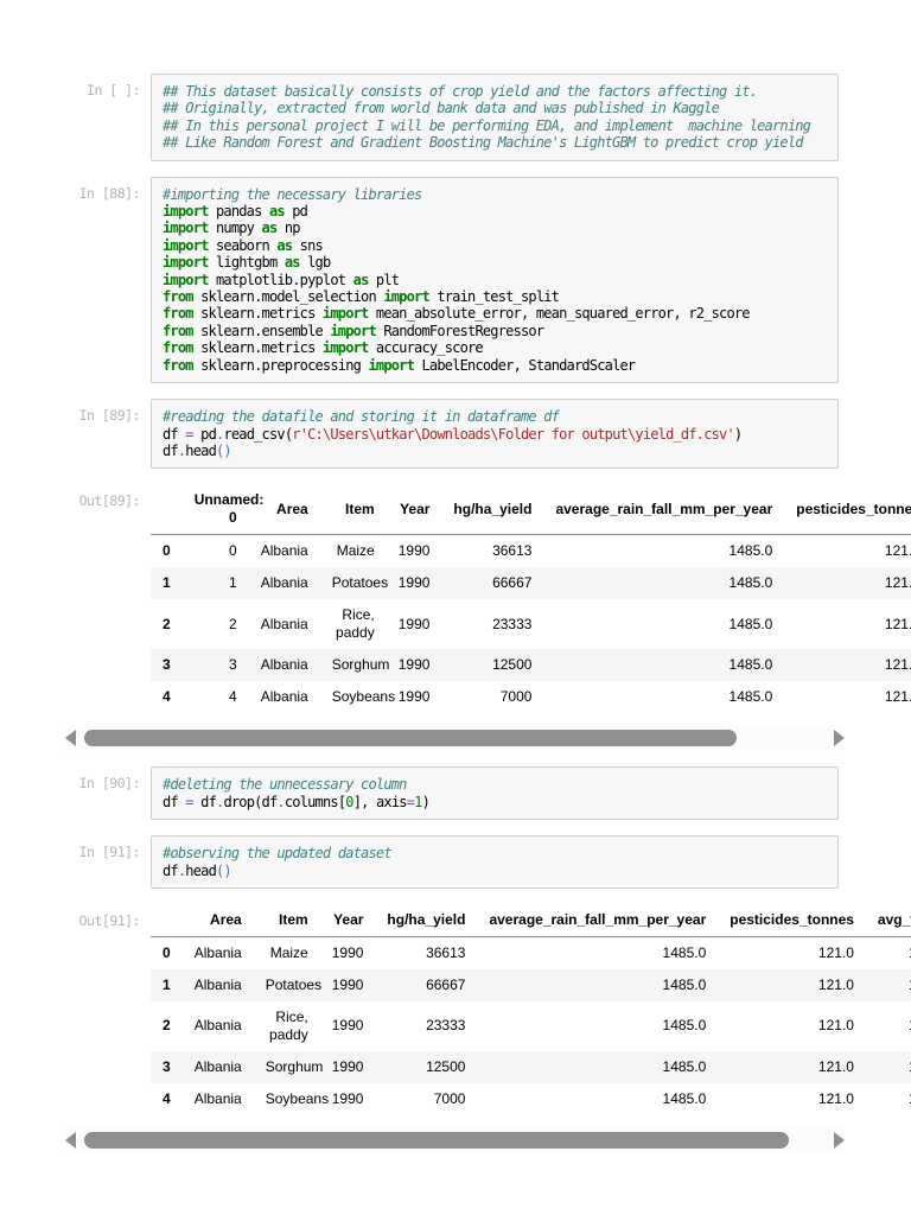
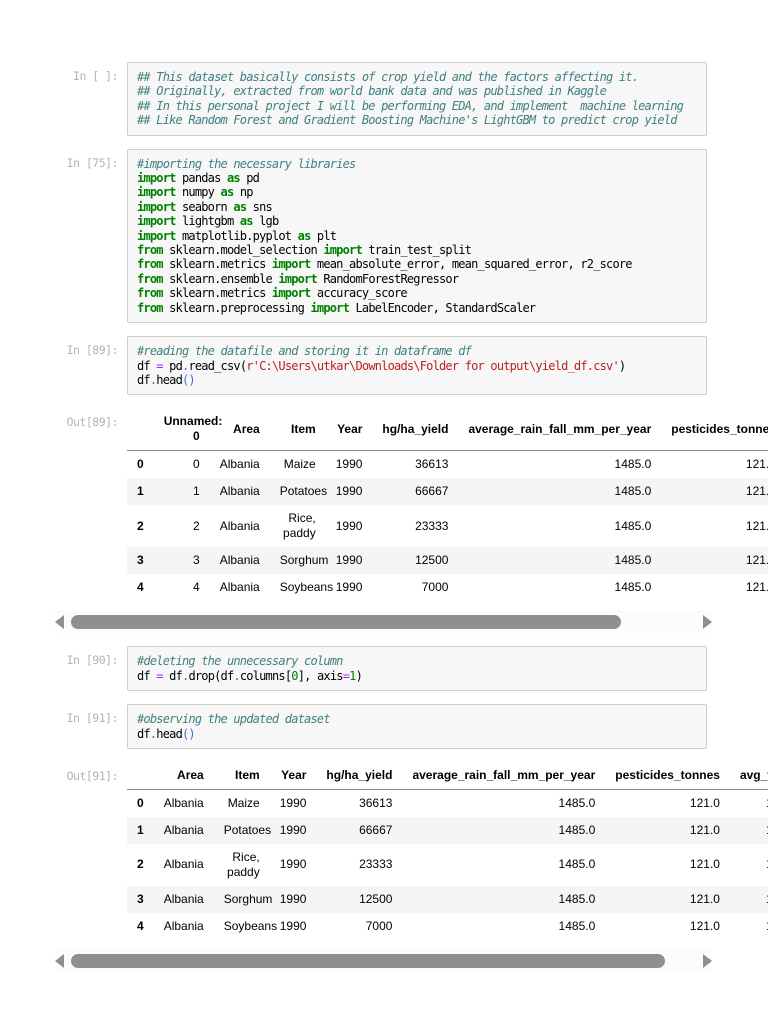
  In [ ]:
  ## This dataset basically consists of crop yield and the factors affecting it.
  ## Originally, extracted from world bank data and was published in Kaggle
  ## In this personal project I will be performing EDA, and implement machine learning
  ## Like Random Forest and Gradient Boosting Machine's LightGBM to predict crop yield
- In [88]:
+ In [75]:
  #importing the necessary libraries
  import pandas as pd
  import numpy as np
  import seaborn as sns
  import lightgbm as lgb
  import matplotlib.pyplot as plt
  from sklearn.model_selection import train_test_split
  from sklearn.metrics import mean_absolute_error, mean_squared_error, r2_score
  from sklearn.ensemble import RandomForestRegressor
  from sklearn.metrics import accuracy_score
  from sklearn.preprocessing import LabelEncoder, StandardScaler
  In [89]:
  #reading the datafile and storing it in dataframe df
  df = pd.read_csv(r'C:\Users\utkar\Downloads\Folder for output\yield_df.csv')
  df.head()
  Out[89]:
  	Unnamed: 0	Area	Item	Year	hg/ha_yield	average_rain_fall_mm_per_year	pesticides_tonne
  0	0	Albania	Maize	1990	36613	1485.0	121
  1	1	Albania	Potatoes	1990	66667	1485.0	121
  2	2	Albania	Rice, paddy	1990	23333	1485.0	121
  3	3	Albania	Sorghum	1990	12500	1485.0	121
  4	4	Albania	Soybeans	1990	7000	1485.0	121
  In [90]:
  #deleting the unnecessary column
  df = df.drop(df.columns[0], axis=1)
  In [91]:
  #observing the updated dataset
  df.head()
  Out[91]:
  	Area	Item	Year	hg/ha_yield	average_rain_fall_mm_per_year	pesticides_tonnes	avg_
  0	Albania	Maize	1990	36613	1485.0	121.0
  1	Albania	Potatoes	1990	66667	1485.0	121.0
  2	Albania	Rice, paddy	1990	23333	1485.0	121.0
  3	Albania	Sorghum	1990	12500	1485.0	121.0
  4	Albania	Soybeans	1990	7000	1485.0	121.0
